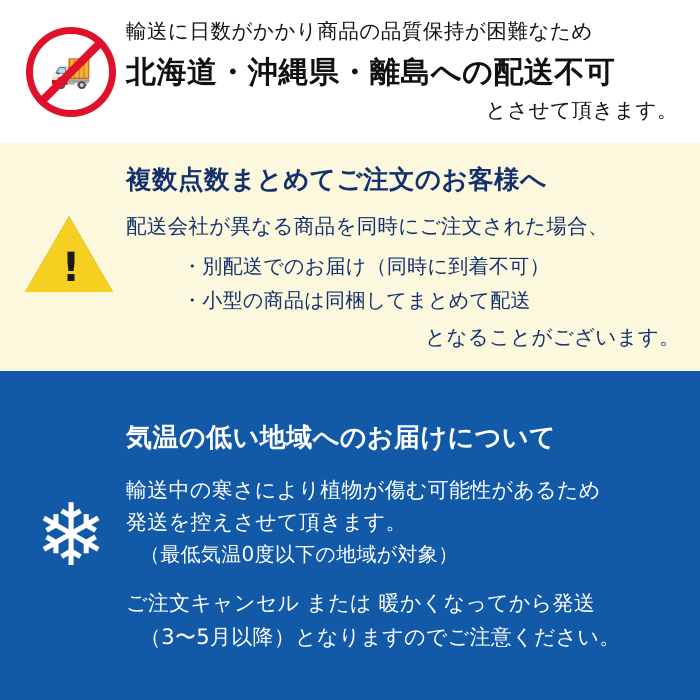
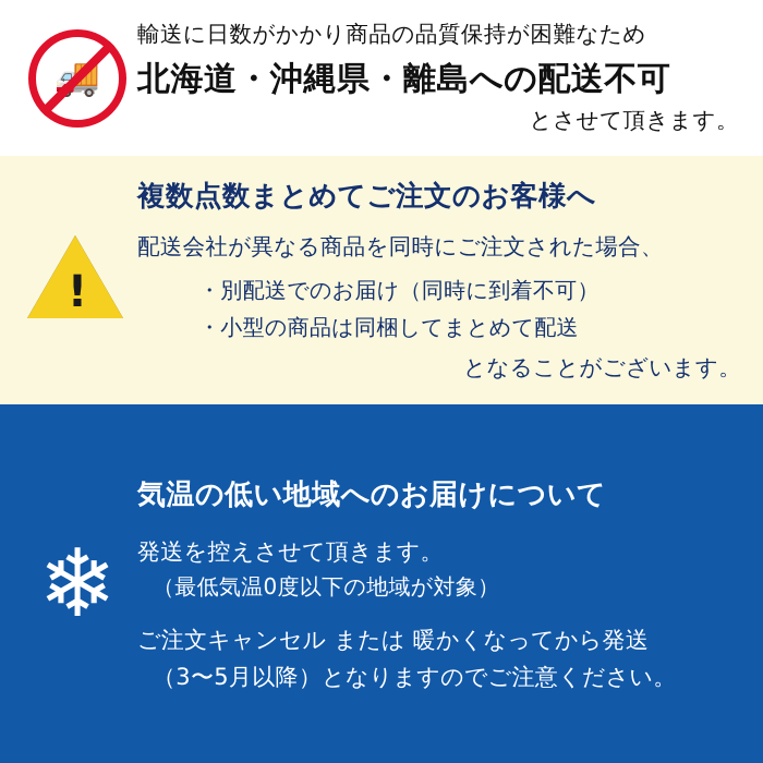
  輸送に日数がかかり商品の品質保持が困難なため
  北海道・沖縄県・離島への配送不可
  とさせて頂きます。
  !
  複数点数まとめてご注文のお客様へ
  配送会社が異なる商品を同時にご注文された場合、
  ・別配送でのお届け（同時に到着不可）
  ・小型の商品は同梱してまとめて配送
  となることがございます。
  ❄
  気温の低い地域へのお届けについて
- 輸送中の寒さにより植物が傷む可能性があるため
  発送を控えさせて頂きます。
  （最低気温0度以下の地域が対象）
  ご注文キャンセル または 暖かくなってから発送
  （3〜5月以降）となりますのでご注意ください。
